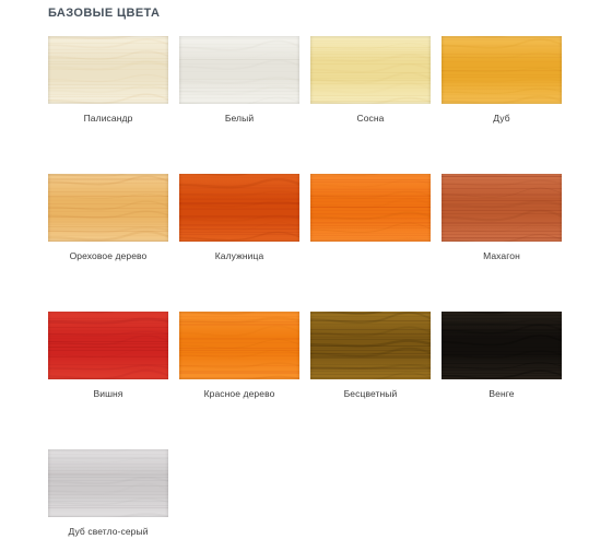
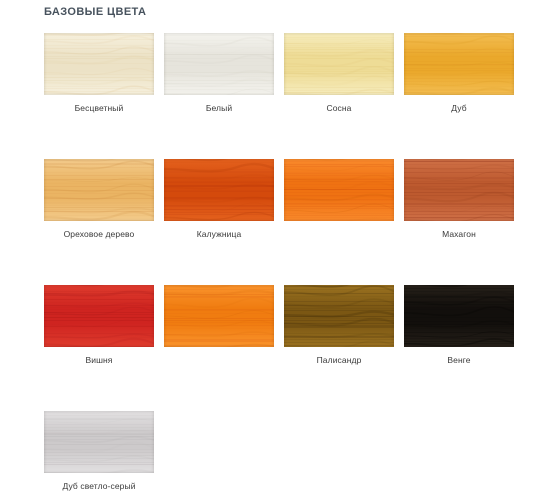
  БАЗОВЫЕ ЦВЕТА
- Палисандр
+ Бесцветный
  Белый
  Сосна
  Дуб
  Ореховое дерево
  Калужница
  Махагон
  Вишня
- Красное дерево
- Бесцветный
+ Палисандр
  Венге
  Дуб светло-серый
